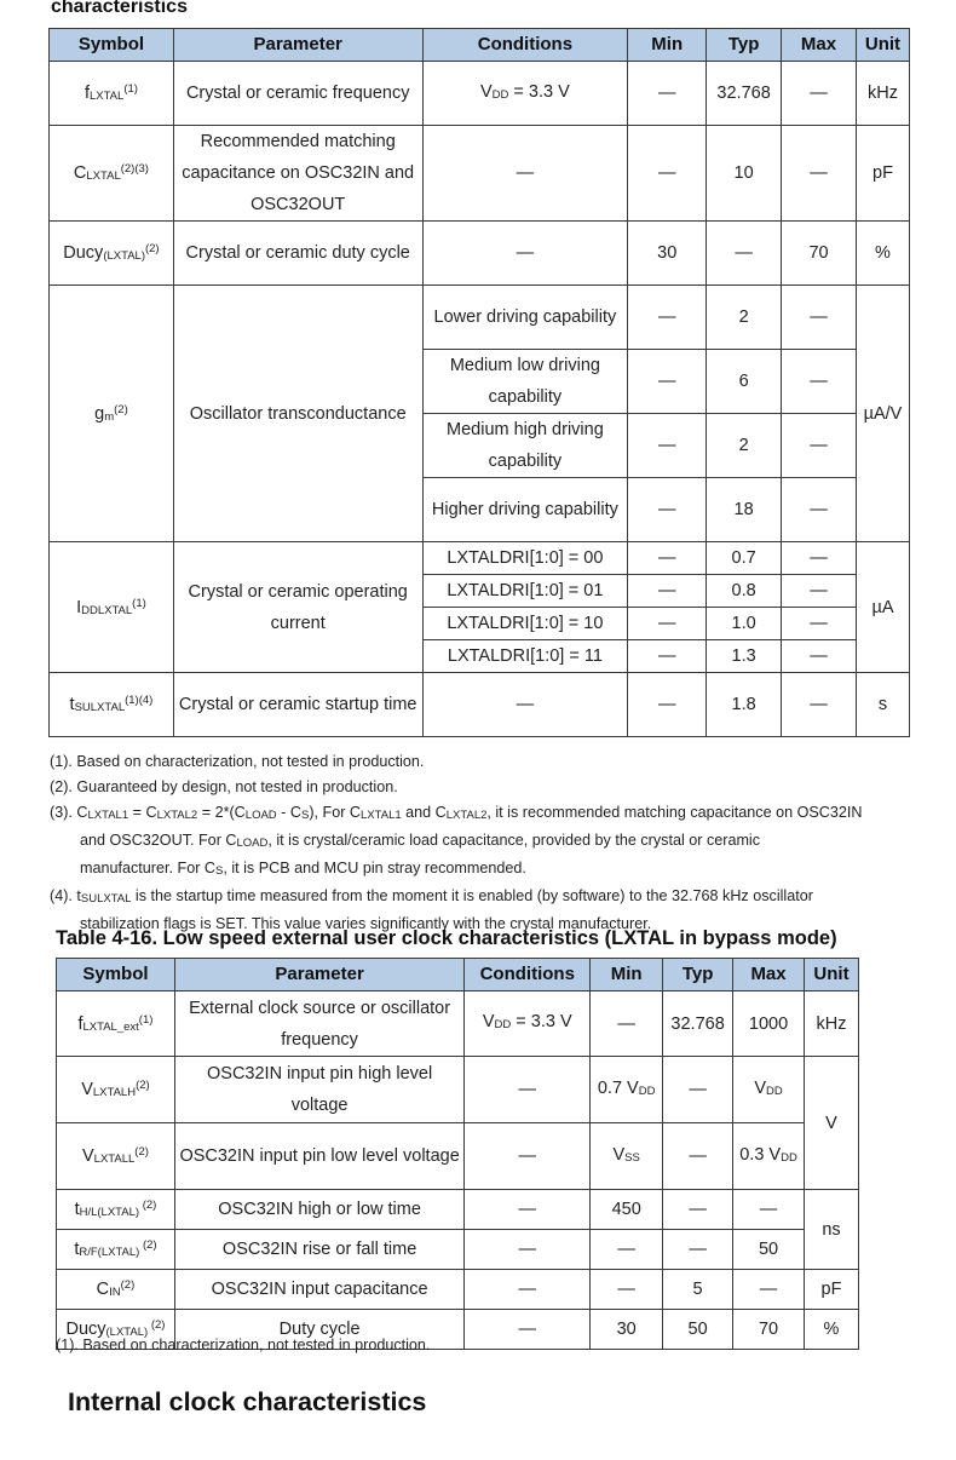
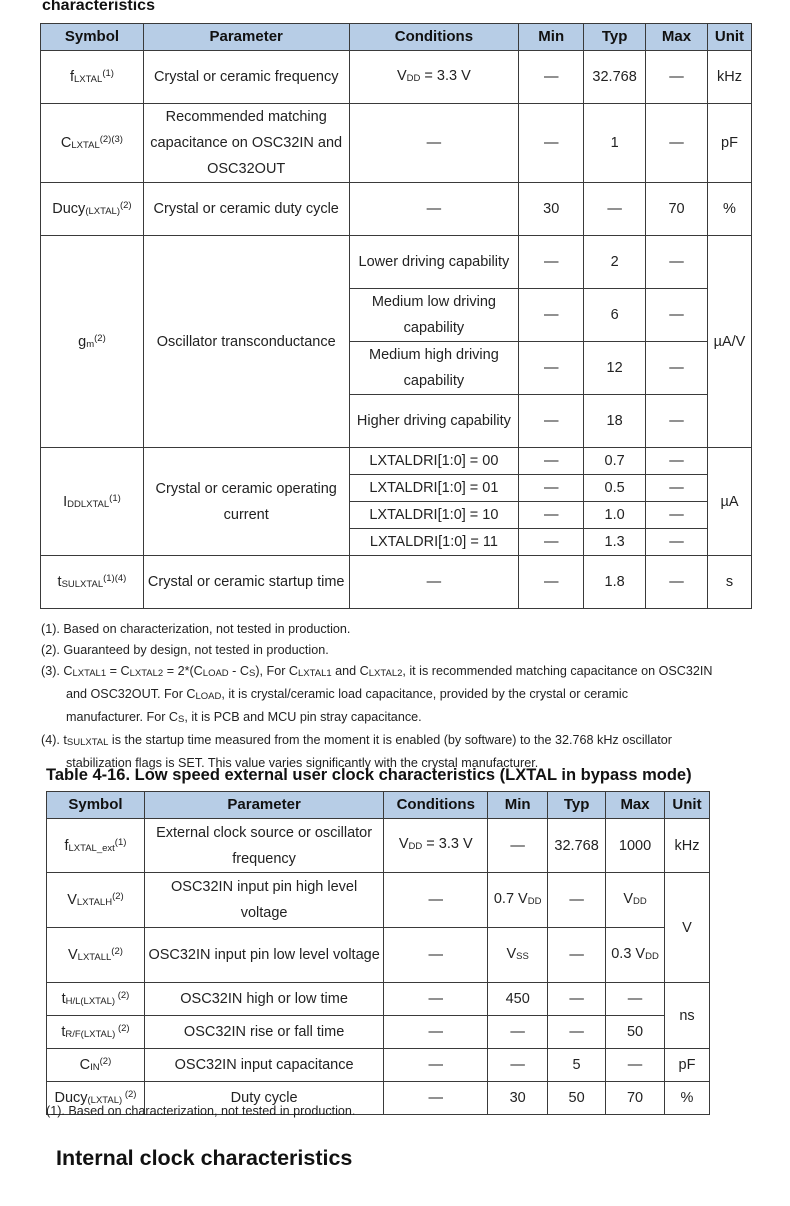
  characteristics
  Symbol	Parameter	Conditions	Min	Typ	Max	Unit
  fLXTAL(1)	Crystal or ceramic frequency	VDD = 3.3 V	—	32.768	—	kHz
- CLXTAL(2)(3)	Recommended matching capacitance on OSC32IN and OSC32OUT	—	—	10	—	pF
+ CLXTAL(2)(3)	Recommended matching capacitance on OSC32IN and OSC32OUT	—	—	1	—	pF
  Ducy(LXTAL)(2)	Crystal or ceramic duty cycle	—	30	—	70	%
  gm(2)	Oscillator transconductance	Lower driving capability	—	2	—	µA/V
  Medium low driving capability	—	6	—
- Medium high driving capability	—	2	—
+ Medium high driving capability	—	12	—
  Higher driving capability	—	18	—
  IDDLXTAL(1)	Crystal or ceramic operating current	LXTALDRI[1:0] = 00	—	0.7	—	µA
- LXTALDRI[1:0] = 01	—	0.8	—
+ LXTALDRI[1:0] = 01	—	0.5	—
  LXTALDRI[1:0] = 10	—	1.0	—
  LXTALDRI[1:0] = 11	—	1.3	—
  tSULXTAL(1)(4)	Crystal or ceramic startup time	—	—	1.8	—	s
  (1). Based on characterization, not tested in production.
  (2). Guaranteed by design, not tested in production.
  (3). CLXTAL1 = CLXTAL2 = 2*(CLOAD - CS), For CLXTAL1 and CLXTAL2, it is recommended matching capacitance on OSC32IN
  and OSC32OUT. For CLOAD, it is crystal/ceramic load capacitance, provided by the crystal or ceramic
- manufacturer. For CS, it is PCB and MCU pin stray recommended.
+ manufacturer. For CS, it is PCB and MCU pin stray capacitance.
  (4). tSULXTAL is the startup time measured from the moment it is enabled (by software) to the 32.768 kHz oscillator
  stabilization flags is SET. This value varies significantly with the crystal manufacturer.
  Table 4-16. Low speed external user clock characteristics (LXTAL in bypass mode)
  Symbol	Parameter	Conditions	Min	Typ	Max	Unit
  fLXTAL_ext(1)	External clock source or oscillator frequency	VDD = 3.3 V	—	32.768	1000	kHz
  VLXTALH(2)	OSC32IN input pin high level voltage	—	0.7 VDD	—	VDD	V
  VLXTALL(2)	OSC32IN input pin low level voltage	—	VSS	—	0.3 VDD
  tH/L(LXTAL) (2)	OSC32IN high or low time	—	450	—	—	ns
  tR/F(LXTAL) (2)	OSC32IN rise or fall time	—	—	—	50
  CIN(2)	OSC32IN input capacitance	—	—	5	—	pF
  Ducy(LXTAL) (2)	Duty cycle	—	30	50	70	%
  (1). Based on characterization, not tested in production.
  Internal clock characteristics
